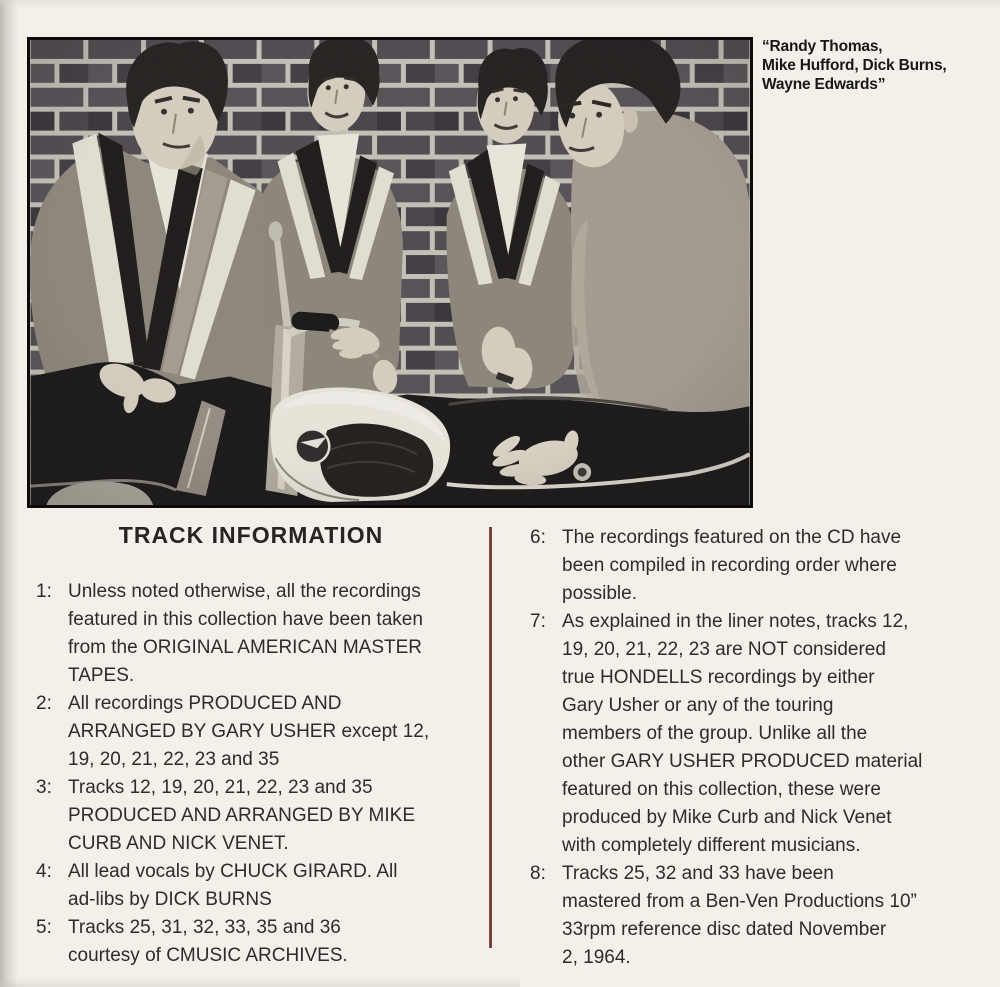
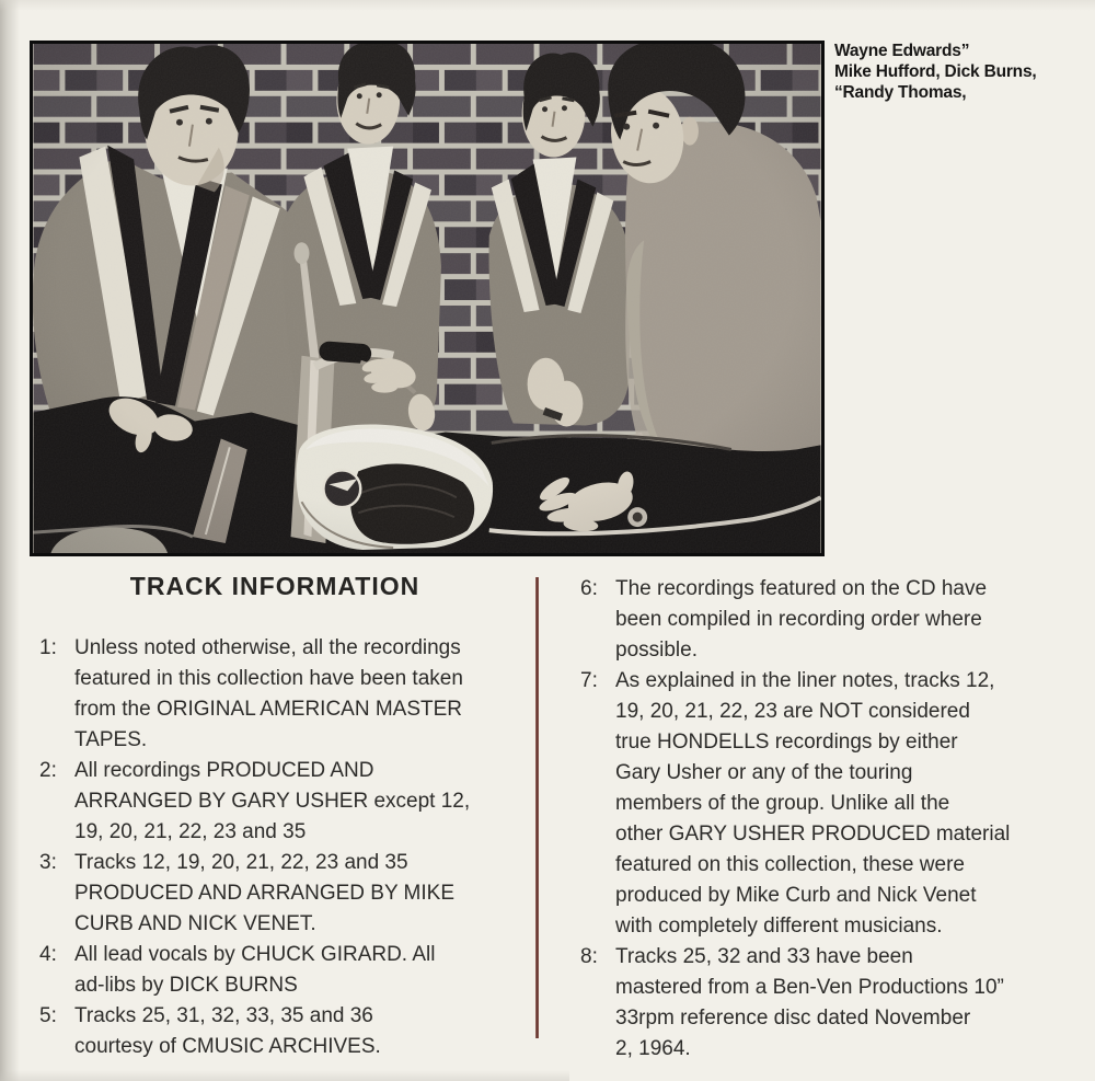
- “Randy Thomas,
+ Wayne Edwards”
  Mike Hufford, Dick Burns,
- Wayne Edwards”
+ “Randy Thomas,
  TRACK INFORMATION
  1:
  Unless noted otherwise, all the recordings
  featured in this collection have been taken
  from the ORIGINAL AMERICAN MASTER
  TAPES.
  2:
  All recordings PRODUCED AND
  ARRANGED BY GARY USHER except 12,
  19, 20, 21, 22, 23 and 35
  3:
  Tracks 12, 19, 20, 21, 22, 23 and 35
  PRODUCED AND ARRANGED BY MIKE
  CURB AND NICK VENET.
  4:
  All lead vocals by CHUCK GIRARD. All
  ad-libs by DICK BURNS
  5:
  Tracks 25, 31, 32, 33, 35 and 36
  courtesy of CMUSIC ARCHIVES.
  6:
  The recordings featured on the CD have
  been compiled in recording order where
  possible.
  7:
  As explained in the liner notes, tracks 12,
  19, 20, 21, 22, 23 are NOT considered
  true HONDELLS recordings by either
  Gary Usher or any of the touring
  members of the group. Unlike all the
  other GARY USHER PRODUCED material
  featured on this collection, these were
  produced by Mike Curb and Nick Venet
  with completely different musicians.
  8:
  Tracks 25, 32 and 33 have been
  mastered from a Ben-Ven Productions 10”
  33rpm reference disc dated November
  2, 1964.
